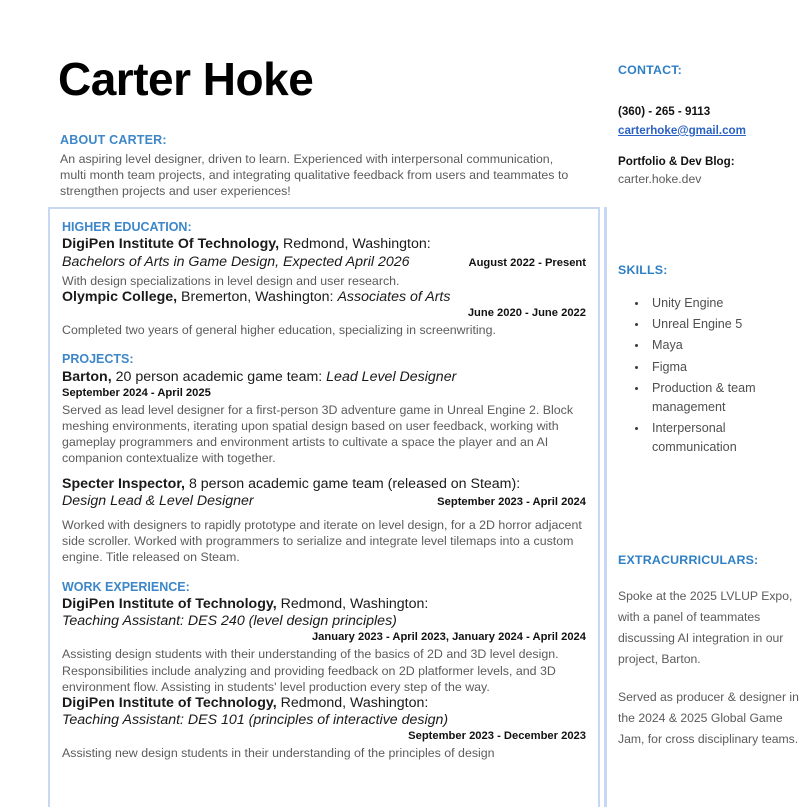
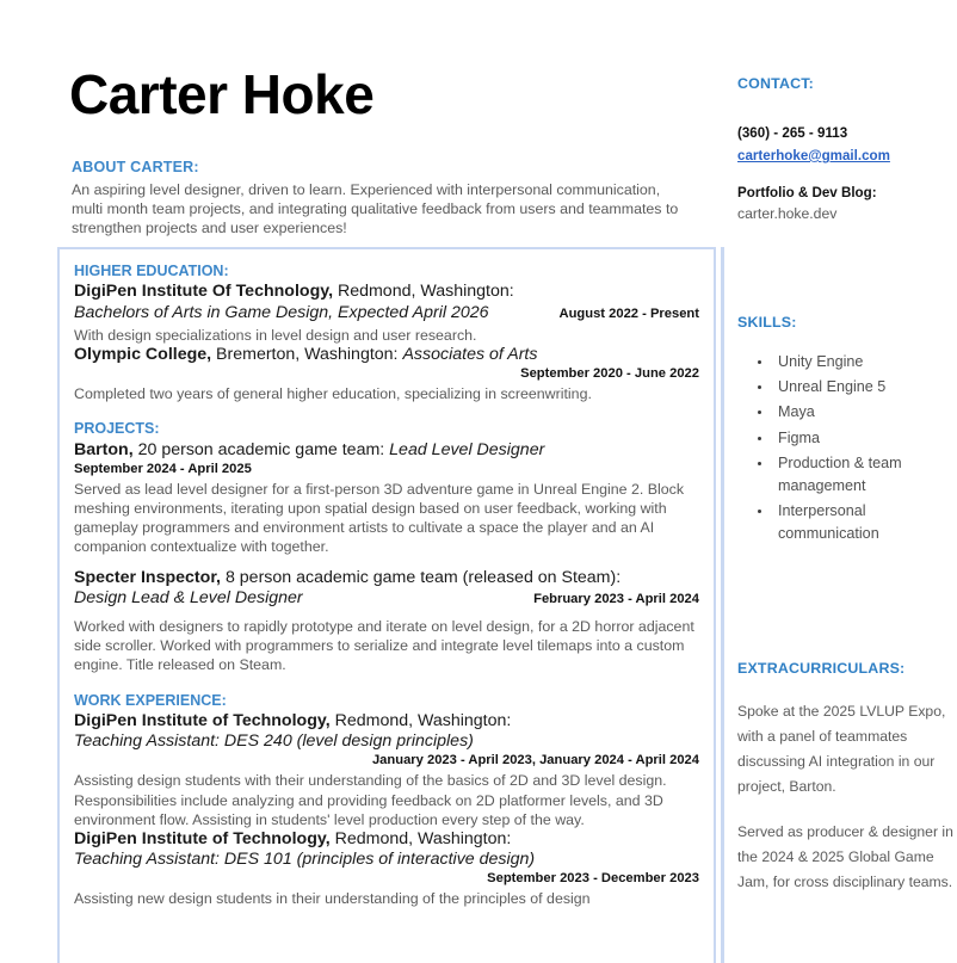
  Carter Hoke
  ABOUT CARTER:
  An aspiring level designer, driven to learn. Experienced with interpersonal communication, multi month team projects, and integrating qualitative feedback from users and teammates to strengthen projects and user experiences!
  HIGHER EDUCATION:
  DigiPen Institute Of Technology, Redmond, Washington: Bachelors of Arts in Game Design, Expected April 2026
  August 2022 - Present
  With design specializations in level design and user research.
  Olympic College, Bremerton, Washington: Associates of Arts
- June 2020 - June 2022
+ September 2020 - June 2022
  Completed two years of general higher education, specializing in screenwriting.
  PROJECTS:
  Barton, 20 person academic game team: Lead Level Designer
  September 2024 - April 2025
  Served as lead level designer for a first-person 3D adventure game in Unreal Engine 2. Block meshing environments, iterating upon spatial design based on user feedback, working with gameplay programmers and environment artists to cultivate a space the player and an AI companion contextualize with together.
  Specter Inspector, 8 person academic game team (released on Steam):
  Design Lead & Level Designer
- September 2023 - April 2024
+ February 2023 - April 2024
  Worked with designers to rapidly prototype and iterate on level design, for a 2D horror adjacent side scroller. Worked with programmers to serialize and integrate level tilemaps into a custom engine. Title released on Steam.
  WORK EXPERIENCE:
  DigiPen Institute of Technology, Redmond, Washington:
  Teaching Assistant: DES 240 (level design principles)
  January 2023 - April 2023, January 2024 - April 2024
  Assisting design students with their understanding of the basics of 2D and 3D level design. Responsibilities include analyzing and providing feedback on 2D platformer levels, and 3D environment flow. Assisting in students' level production every step of the way.
  DigiPen Institute of Technology, Redmond, Washington:
  Teaching Assistant: DES 101 (principles of interactive design)
  September 2023 - December 2023
  Assisting new design students in their understanding of the principles of design
  CONTACT:
  (360) - 265 - 9113
  carterhoke@gmail.com
  Portfolio & Dev Blog:
  carter.hoke.dev
  SKILLS:
  Unity Engine
  Unreal Engine 5
  Maya
  Figma
  Production & team management
  Interpersonal communication
  EXTRACURRICULARS:
  Spoke at the 2025 LVLUP Expo, with a panel of teammates discussing AI integration in our project, Barton.
  Served as producer & designer in the 2024 & 2025 Global Game Jam, for cross disciplinary teams.
